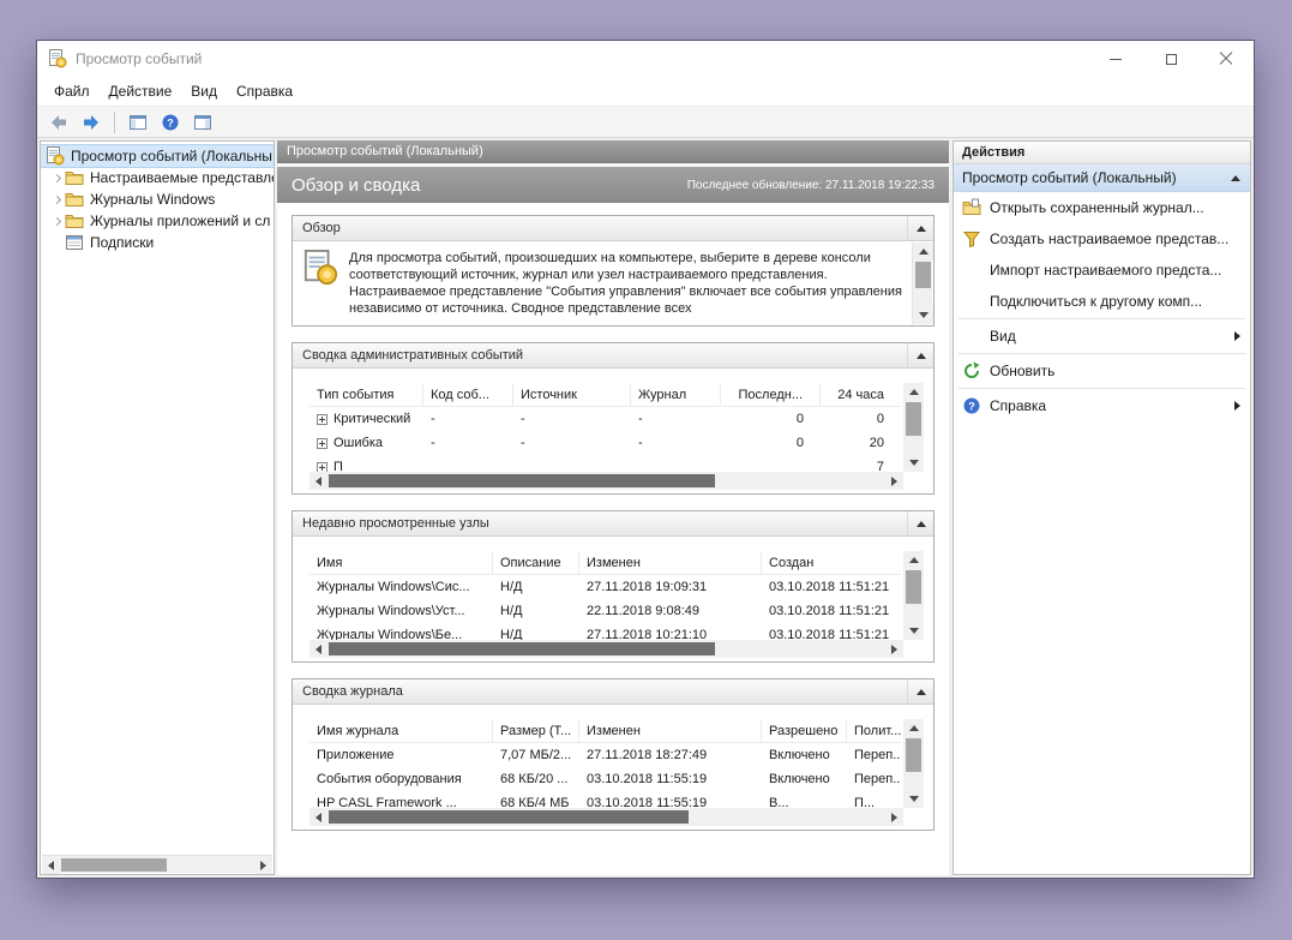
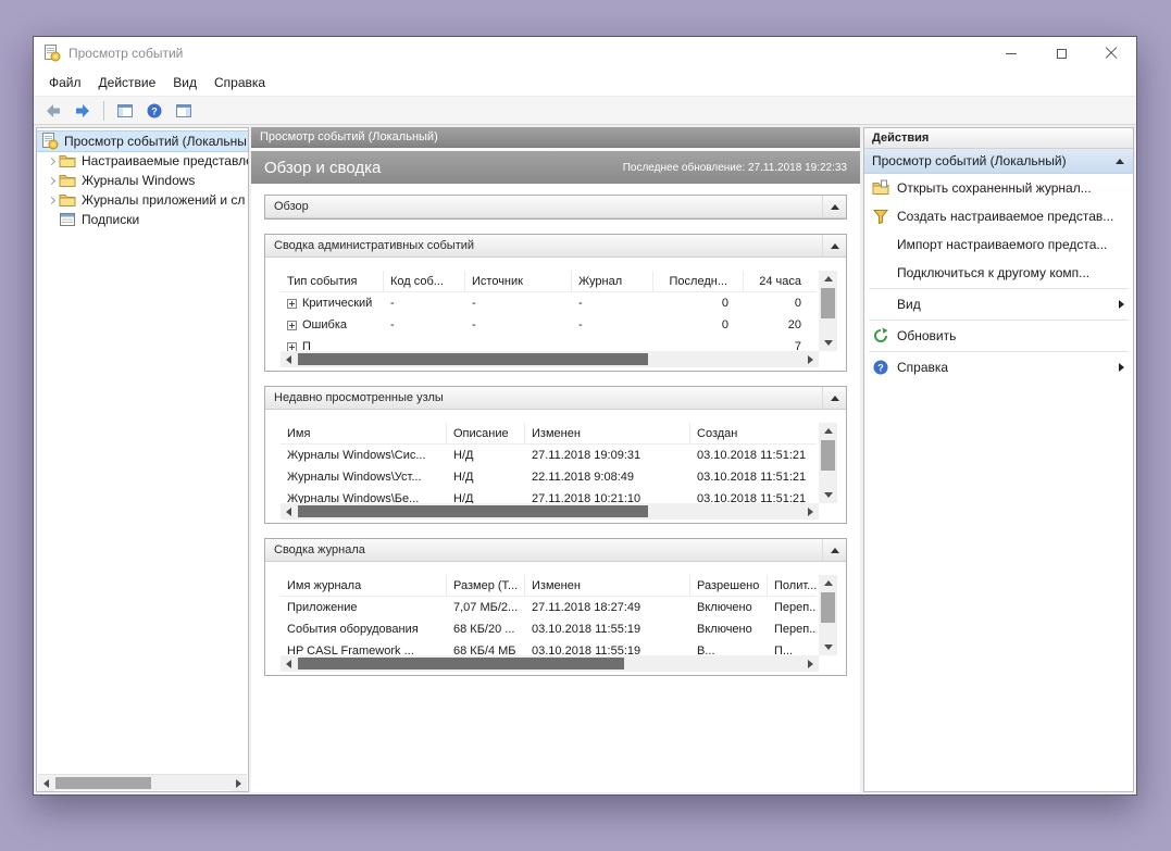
  Просмотр событий
  Файл
  Действие
  Вид
  Справка
  ?
  Просмотр событий (Локальны
  Настраиваемые представл
  Журналы Windows
  Журналы приложений и сл
  Подписки
  Просмотр событий (Локальный)
  Обзор и сводка
  Последнее обновление: 27.11.2018 19:22:33
  Обзор
- Для просмотра событий, произошедших на компьютере, выберите в дереве консоли соответствующий источник, журнал или узел настраиваемого представления. Настраиваемое представление "События управления" включает все события управления независимо от источника. Сводное представление всех
  Сводка административных событий
  Тип события
  Код соб...
  Источник
  Журнал
  Последн...
  24 часа
  Критический
  -
  -
  -
  0
  0
  Ошибка
  -
  -
  -
  0
  20
  П
  7
  Недавно просмотренные узлы
  Имя
  Описание
  Изменен
  Создан
  Журналы Windows\Сис...
  Н/Д
  27.11.2018 19:09:31
  03.10.2018 11:51:21
  Журналы Windows\Уст...
  Н/Д
  22.11.2018 9:08:49
  03.10.2018 11:51:21
  Журналы Windows\Бе...
  Н/Д
  27.11.2018 10:21:10
  03.10.2018 11:51:21
  Сводка журнала
  Имя журнала
  Размер (Т...
  Изменен
  Разрешено
  Полит...
  Приложение
  7,07 МБ/2...
  27.11.2018 18:27:49
  Включено
  Переп..
  События оборудования
  68 КБ/20 ...
  03.10.2018 11:55:19
  Включено
  Переп..
  HP CASL Framework ...
  68 КБ/4 МБ
  03.10.2018 11:55:19
  В...
  П...
  Действия
  Просмотр событий (Локальный)
  Открыть сохраненный журнал...
  Создать настраиваемое представ...
  Импорт настраиваемого предста...
  Подключиться к другому комп...
  Вид
  Обновить
  ?
  Справка
